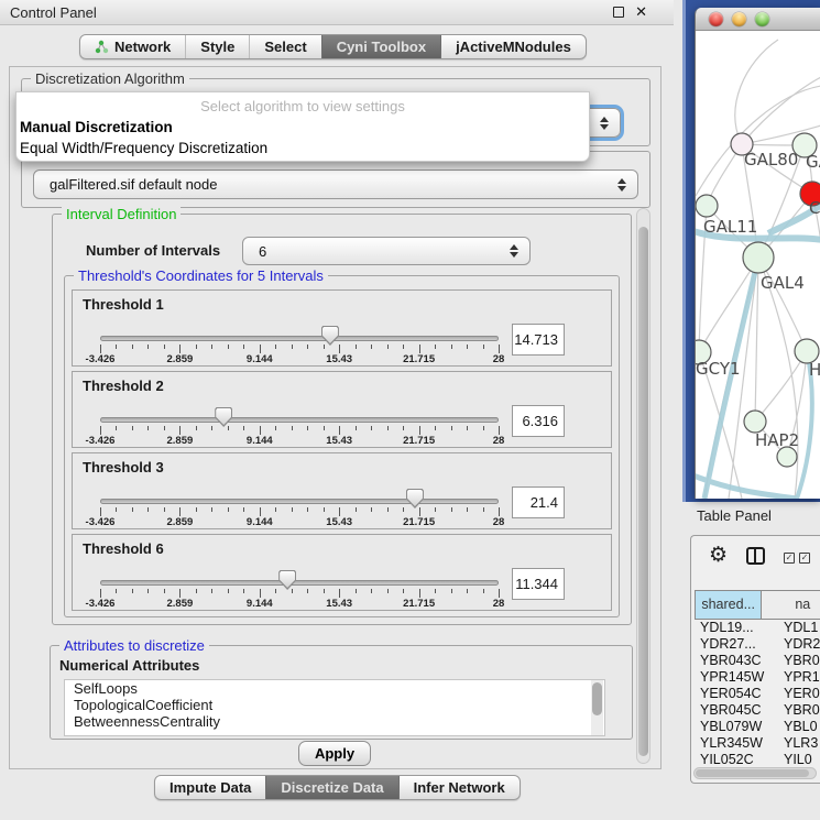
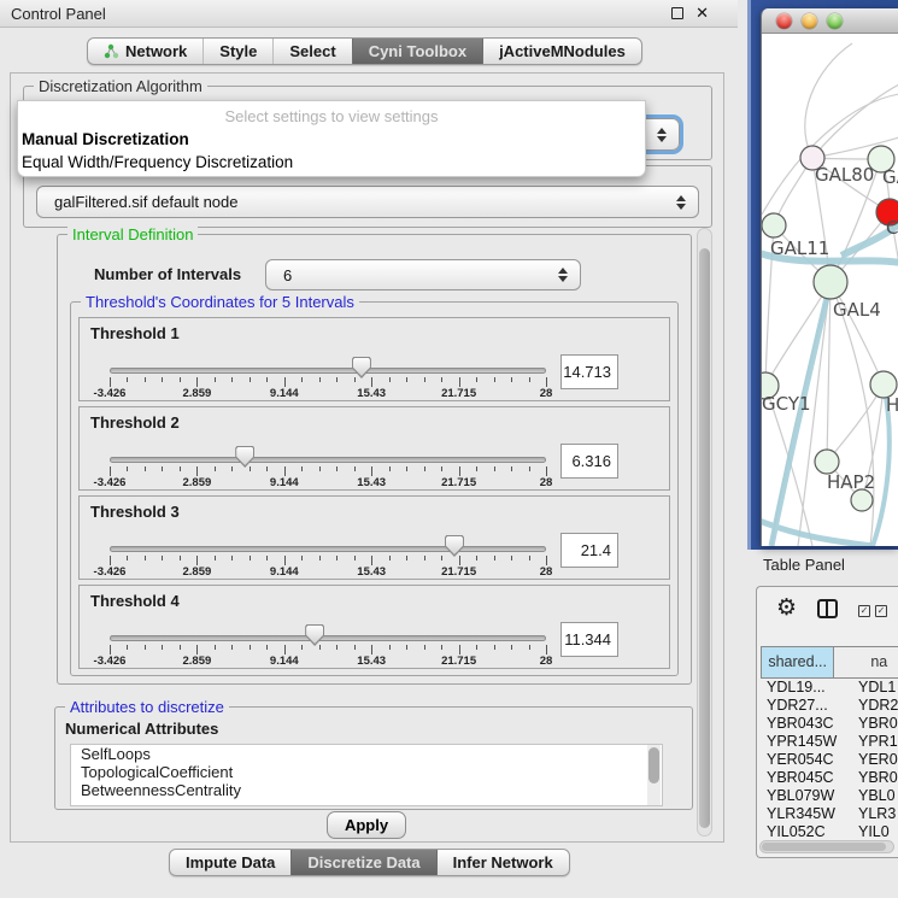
  Control Panel
  ✕
  Network
  Style
  Select
  Cyni Toolbox
  jActiveMNodules
  Discretization Algorithm
- Select algorithm to view settings
+ Select settings to view settings
  Manual Discretization
  Equal Width/Frequency Discretization
  galFiltered.sif default node
  Interval Definition
  Number of Intervals
  6
  Threshold's Coordinates for 5 Intervals
  Threshold 1
  -3.426
  2.859
  9.144
  15.43
  21.715
  28
  14.713
  Threshold 2
  -3.426
  2.859
  9.144
  15.43
  21.715
  28
  6.316
  Threshold 3
  -3.426
  2.859
  9.144
  15.43
  21.715
  28
  21.4
- Threshold 6
+ Threshold 4
  -3.426
  2.859
  9.144
  15.43
  21.715
  28
  11.344
  Attributes to discretize
  Numerical Attributes
  SelfLoops
  TopologicalCoefficient
  BetweennessCentrality
  Apply
  Impute Data
  Discretize Data
  Infer Network
  GAL80
  C
  GAL11
  GAL4
  GCY1
  H
  HAP2
  Table Panel
  ⚙
  ✓
  ✓
  shared...
  na
  YDL19...
  YDL1
  YDR27...
  YDR2
  YBR043C
  YBR0
  YPR145W
  YPR1
  YER054C
  YER0
  YBR045C
  YBR0
  YBL079W
  YBL0
  YLR345W
  YLR3
  YIL052C
  YIL0
